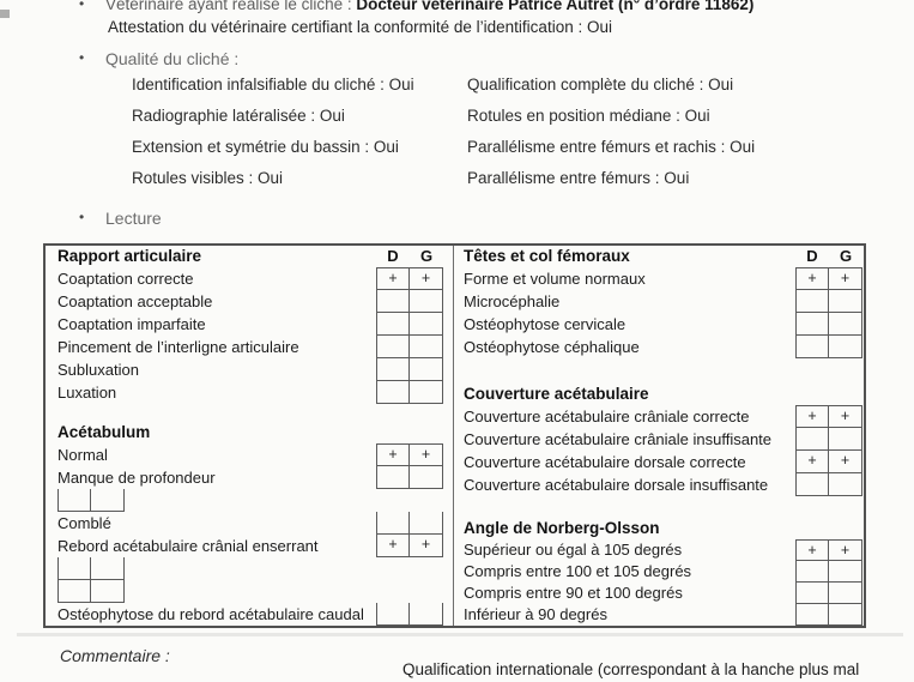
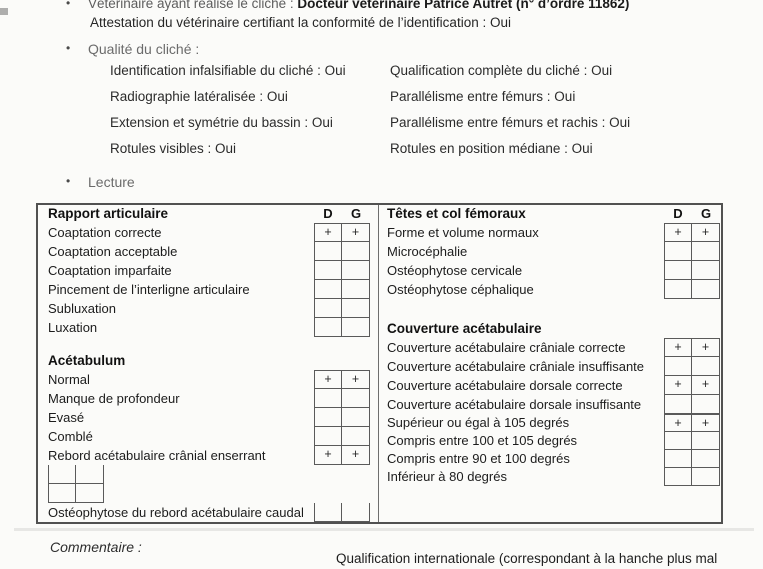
  • Vétérinaire ayant réalisé le cliché : Docteur vétérinaire Patrice Autret (n° d’ordre 11862)
  Attestation du vétérinaire certifiant la conformité de l’identification : Oui
  • Qualité du cliché :
  Identification infalsifiable du cliché : Oui
  Qualification complète du cliché : Oui
  Radiographie latéralisée : Oui
- Rotules en position médiane : Oui
+ Parallélisme entre fémurs : Oui
  Extension et symétrie du bassin : Oui
  Parallélisme entre fémurs et rachis : Oui
  Rotules visibles : Oui
- Parallélisme entre fémurs : Oui
+ Rotules en position médiane : Oui
  • Lecture
  Rapport articulaire
  D
  G
  Coaptation correcte
  +
  +
  Coaptation acceptable
  Coaptation imparfaite
  Pincement de l’interligne articulaire
  Subluxation
  Luxation
  Acétabulum
  Normal
  +
  +
  Manque de profondeur
+ Evasé
  Comblé
  Rebord acétabulaire crânial enserrant
  +
  +
  Ostéophytose du rebord acétabulaire caudal
  Têtes et col fémoraux
  D
  G
  Forme et volume normaux
  +
  +
  Microcéphalie
  Ostéophytose cervicale
  Ostéophytose céphalique
  Couverture acétabulaire
  Couverture acétabulaire crâniale correcte
  +
  +
  Couverture acétabulaire crâniale insuffisante
  Couverture acétabulaire dorsale correcte
  +
  +
  Couverture acétabulaire dorsale insuffisante
- Angle de Norberg-Olsson
  Supérieur ou égal à 105 degrés
  +
  +
  Compris entre 100 et 105 degrés
  Compris entre 90 et 100 degrés
- Inférieur à 90 degrés
+ Inférieur à 80 degrés
  Commentaire :
  Qualification internationale (correspondant à la hanche plus mal
